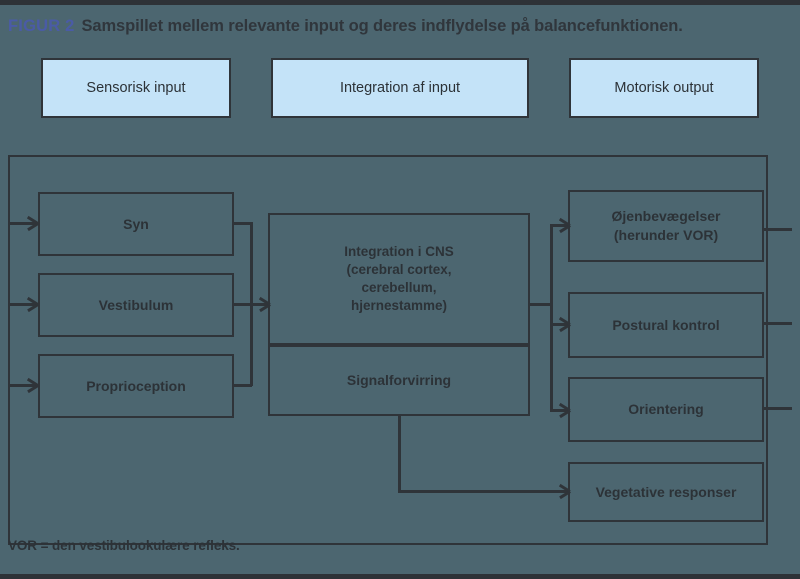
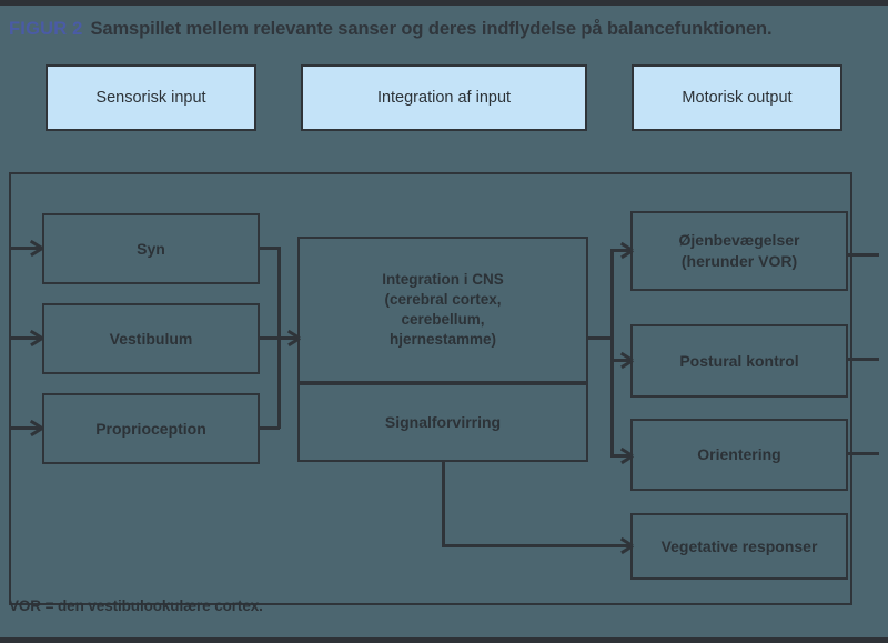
  FIGUR 2
- Samspillet mellem relevante input og deres indflydelse på balancefunktionen.
+ Samspillet mellem relevante sanser og deres indflydelse på balancefunktionen.
  Sensorisk input
  Integration af input
  Motorisk output
  Syn
  Vestibulum
  Proprioception
  Integration i CNS
  (cerebral cortex,
  cerebellum,
  hjernestamme)
  Signalforvirring
  Øjenbevægelser
  (herunder VOR)
  Postural kontrol
  Orientering
  Vegetative responser
- VOR = den vestibulookulære refleks.
+ VOR = den vestibulookulære cortex.
